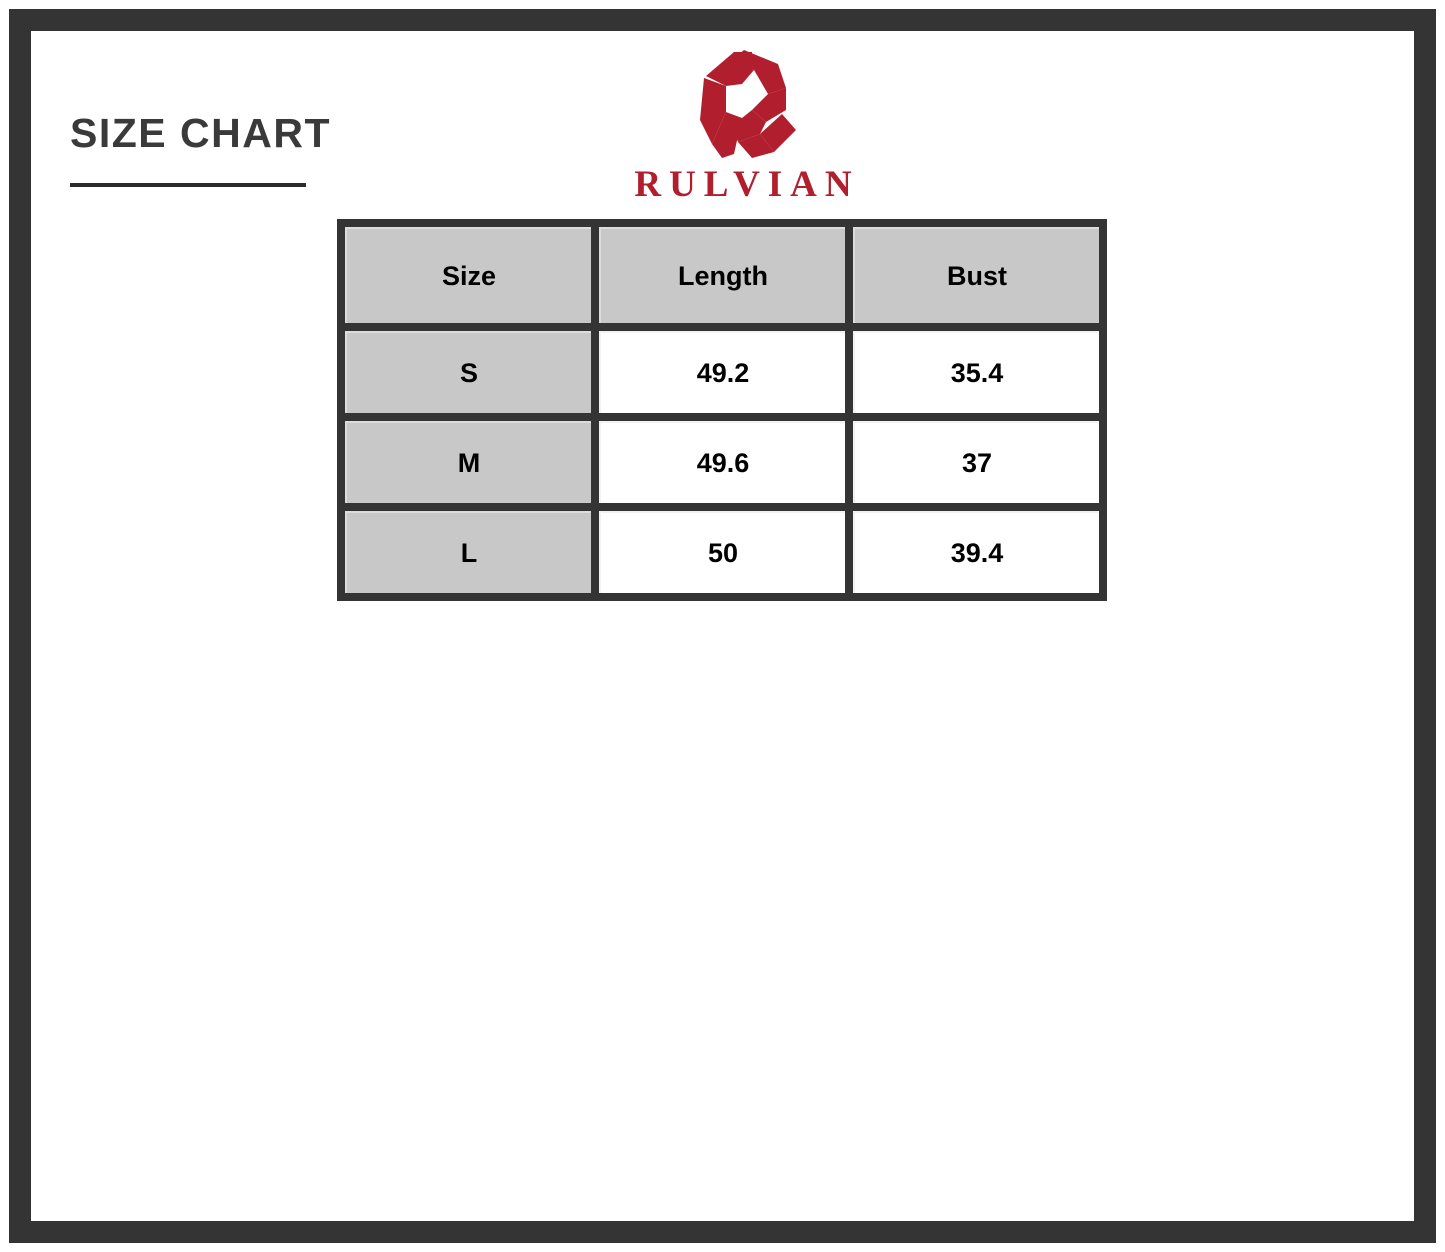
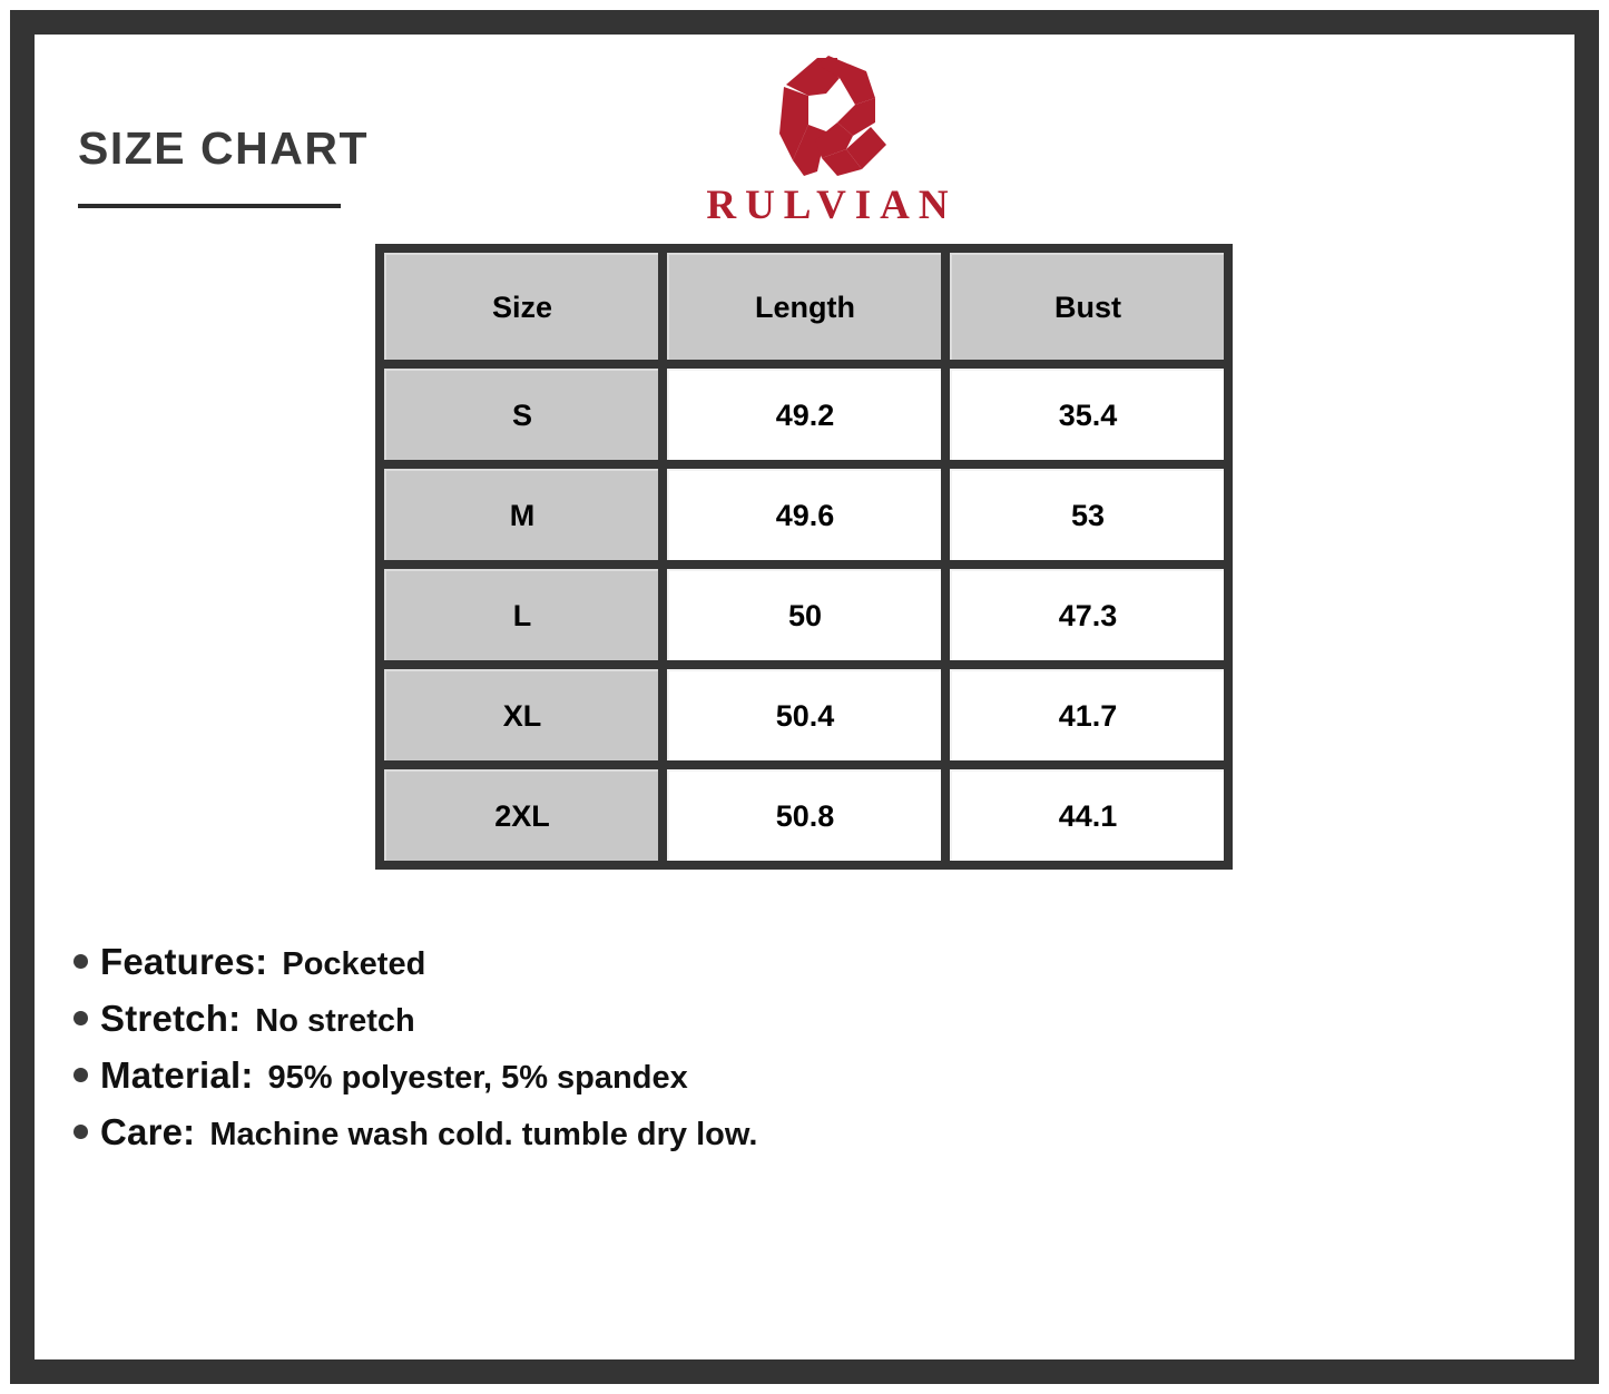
  SIZE CHART
  RULVIAN
  Size	Length	Bust
  S	49.2	35.4
- M	49.6	37
+ M	49.6	53
- L	50	39.4
+ L	50	47.3
+ XL	50.4	41.7
+ 2XL	50.8	44.1
+ Features:
+ Pocketed
+ Stretch:
+ No stretch
+ Material:
+ 95% polyester, 5% spandex
+ Care:
+ Machine wash cold. tumble dry low.
